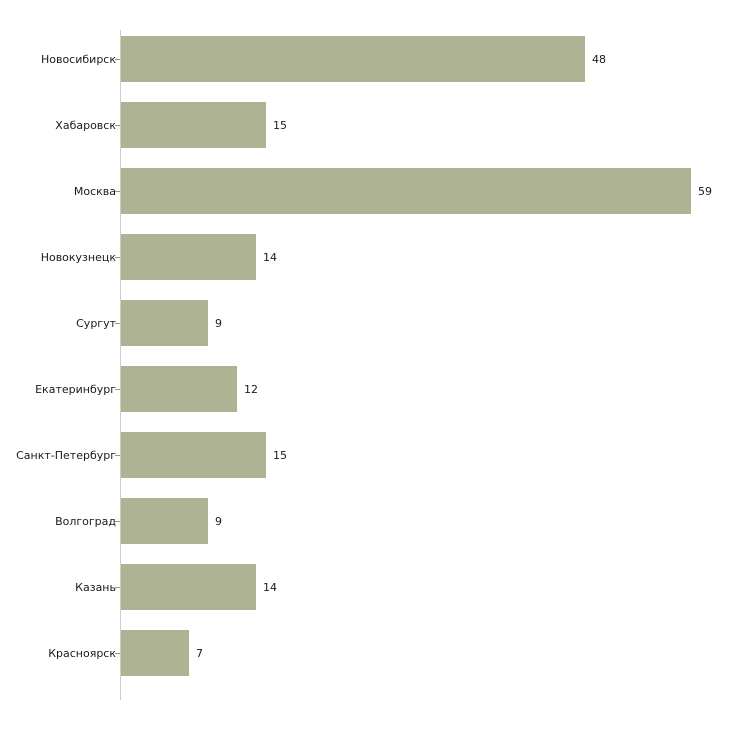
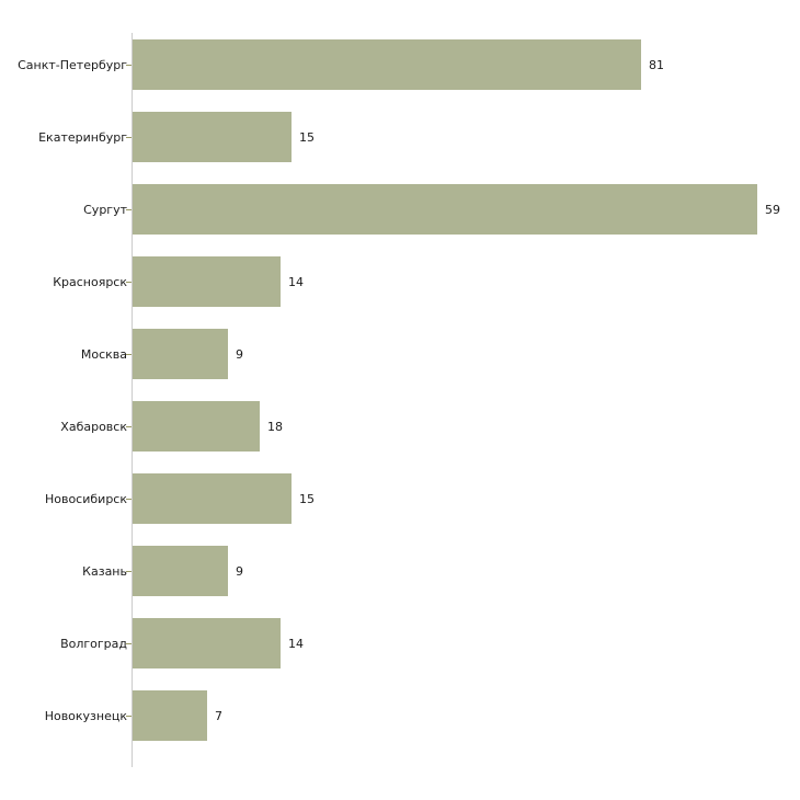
- Новосибирск
+ Санкт-Петербург
- 48
+ 81
- Хабаровск
+ Екатеринбург
  15
- Москва
+ Сургут
  59
- Новокузнецк
+ Красноярск
  14
- Сургут
+ Москва
  9
- Екатеринбург
+ Хабаровск
- 12
+ 18
- Санкт-Петербург
+ Новосибирск
  15
- Волгоград
+ Казань
  9
- Казань
+ Волгоград
  14
- Красноярск
+ Новокузнецк
  7
